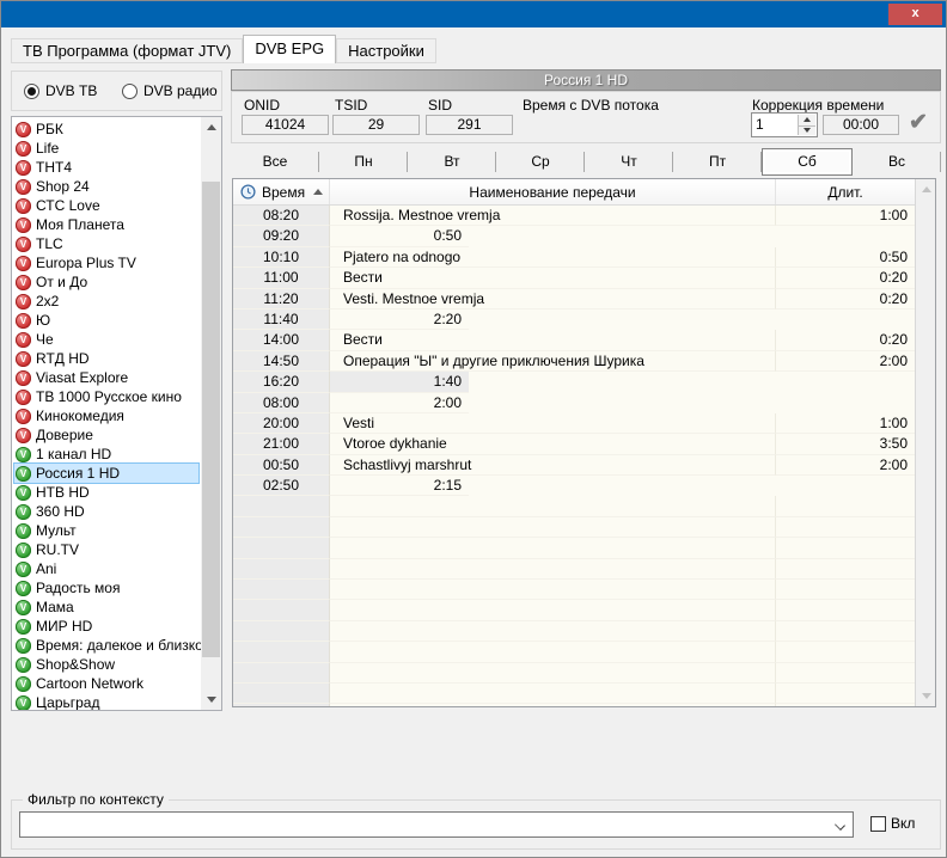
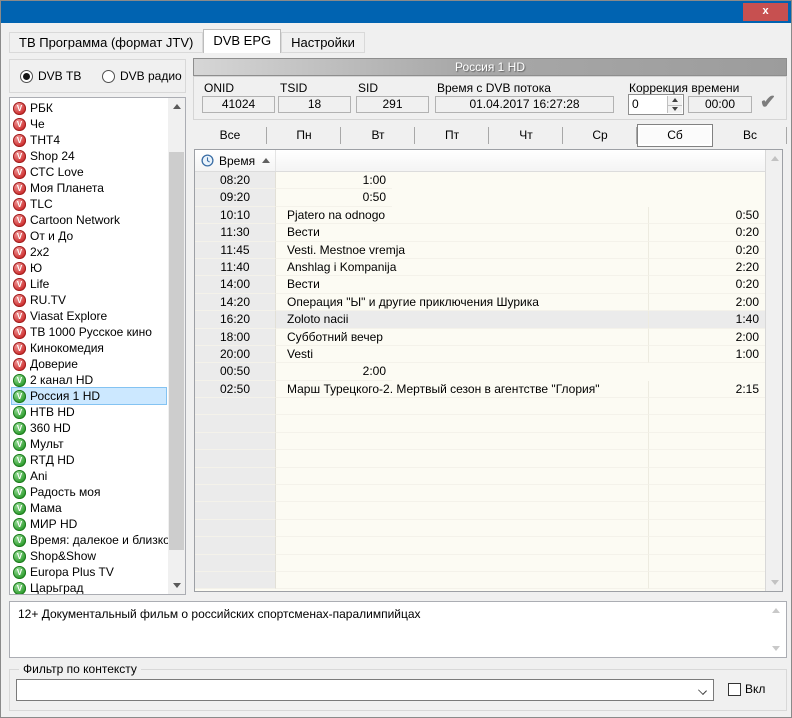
  x
  ТВ Программа (формат JTV)
  DVB EPG
  Настройки
  DVB ТВ
  DVB радио
  V
  РБК
  V
- Life
+ Че
  V
  ТНТ4
  V
  Shop 24
  V
  СТС Love
  V
  Моя Планета
  V
  TLC
  V
- Europa Plus TV
+ Cartoon Network
  V
  От и До
  V
  2x2
  V
  Ю
  V
- Че
+ Life
  V
- RTД HD
+ RU.TV
  V
  Viasat Explore
  V
  ТВ 1000 Русское кино
  V
  Кинокомедия
  V
  Доверие
  V
- 1 канал HD
+ 2 канал HD
  V
  Россия 1 HD
  V
  НТВ HD
  V
  360 HD
  V
  Мульт
  V
- RU.TV
+ RTД HD
  V
  Ani
  V
  Радость моя
  V
  Мама
  V
  МИР HD
  V
  Время: далекое и близко
  V
  Shop&Show
  V
- Cartoon Network
+ Europa Plus TV
  V
  Царьград
  Россия 1 HD
  ONID
  41024
  TSID
- 29
+ 18
  SID
  291
  Время с DVB потока
+ 01.04.2017 16:27:28
  Коррекция времени
- 1
+ 0
  00:00
  ✔
  Все
  Пн
  Вт
- Ср
+ Пт
  Чт
- Пт
+ Ср
  Сб
  Вс
  Время
- Наименование передачи
- Длит.
  08:20
- Rossija. Mestnoe vremja
  1:00
  09:20
  0:50
  10:10
  Pjatero na odnogo
  0:50
- 11:00
+ 11:30
  Вести
  0:20
- 11:20
+ 11:45
  Vesti. Mestnoe vremja
  0:20
  11:40
+ Anshlag i Kompanija
  2:20
  14:00
  Вести
  0:20
- 14:50
+ 14:20
  Операция "Ы" и другие приключения Шурика
  2:00
  16:20
+ Zoloto nacii
  1:40
- 08:00
+ 18:00
+ Субботний вечер
  2:00
  20:00
  Vesti
  1:00
- 21:00
- Vtoroe dykhanie
- 3:50
  00:50
- Schastlivyj marshrut
  2:00
  02:50
+ Марш Турецкого-2. Мертвый сезон в агентстве "Глория"
  2:15
+ 12+ Документальный фильм о российских спортсменах-паралимпийцах
  Фильтр по контексту
  Вкл
